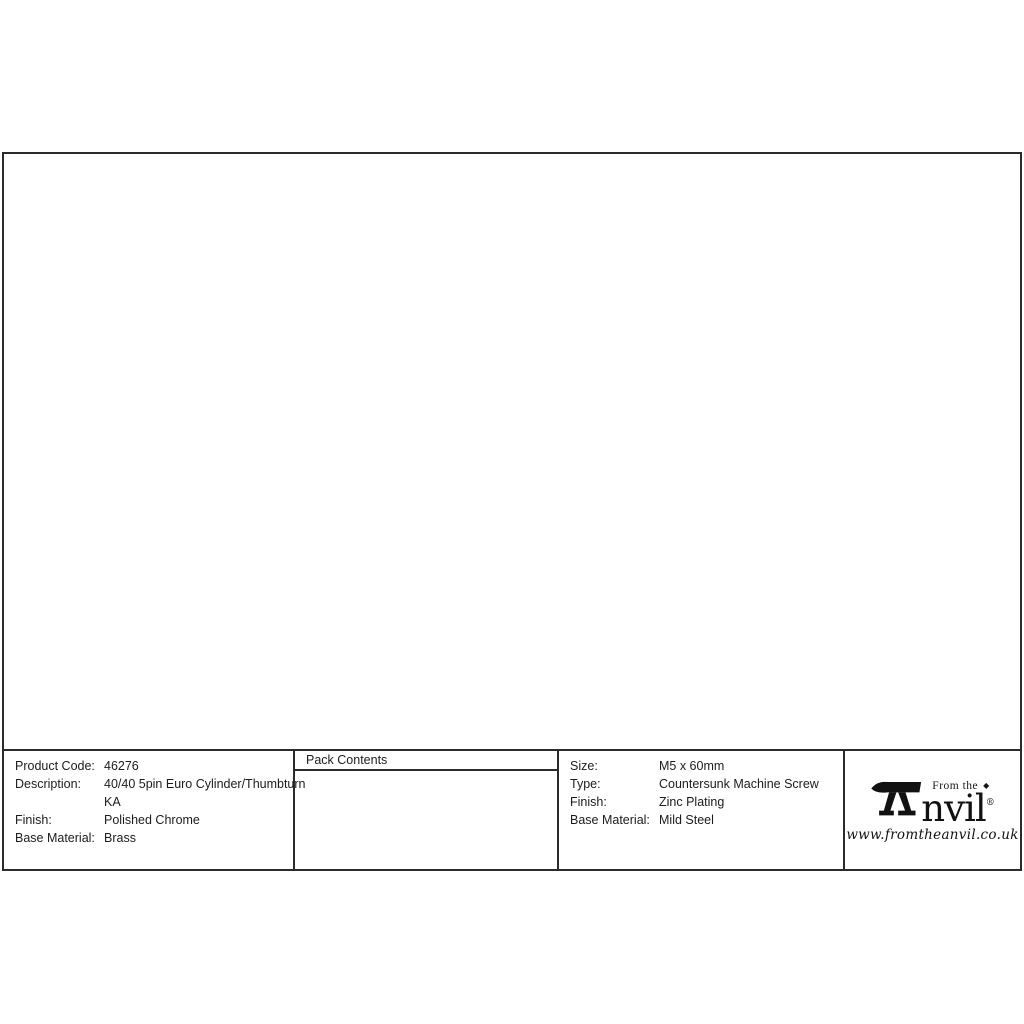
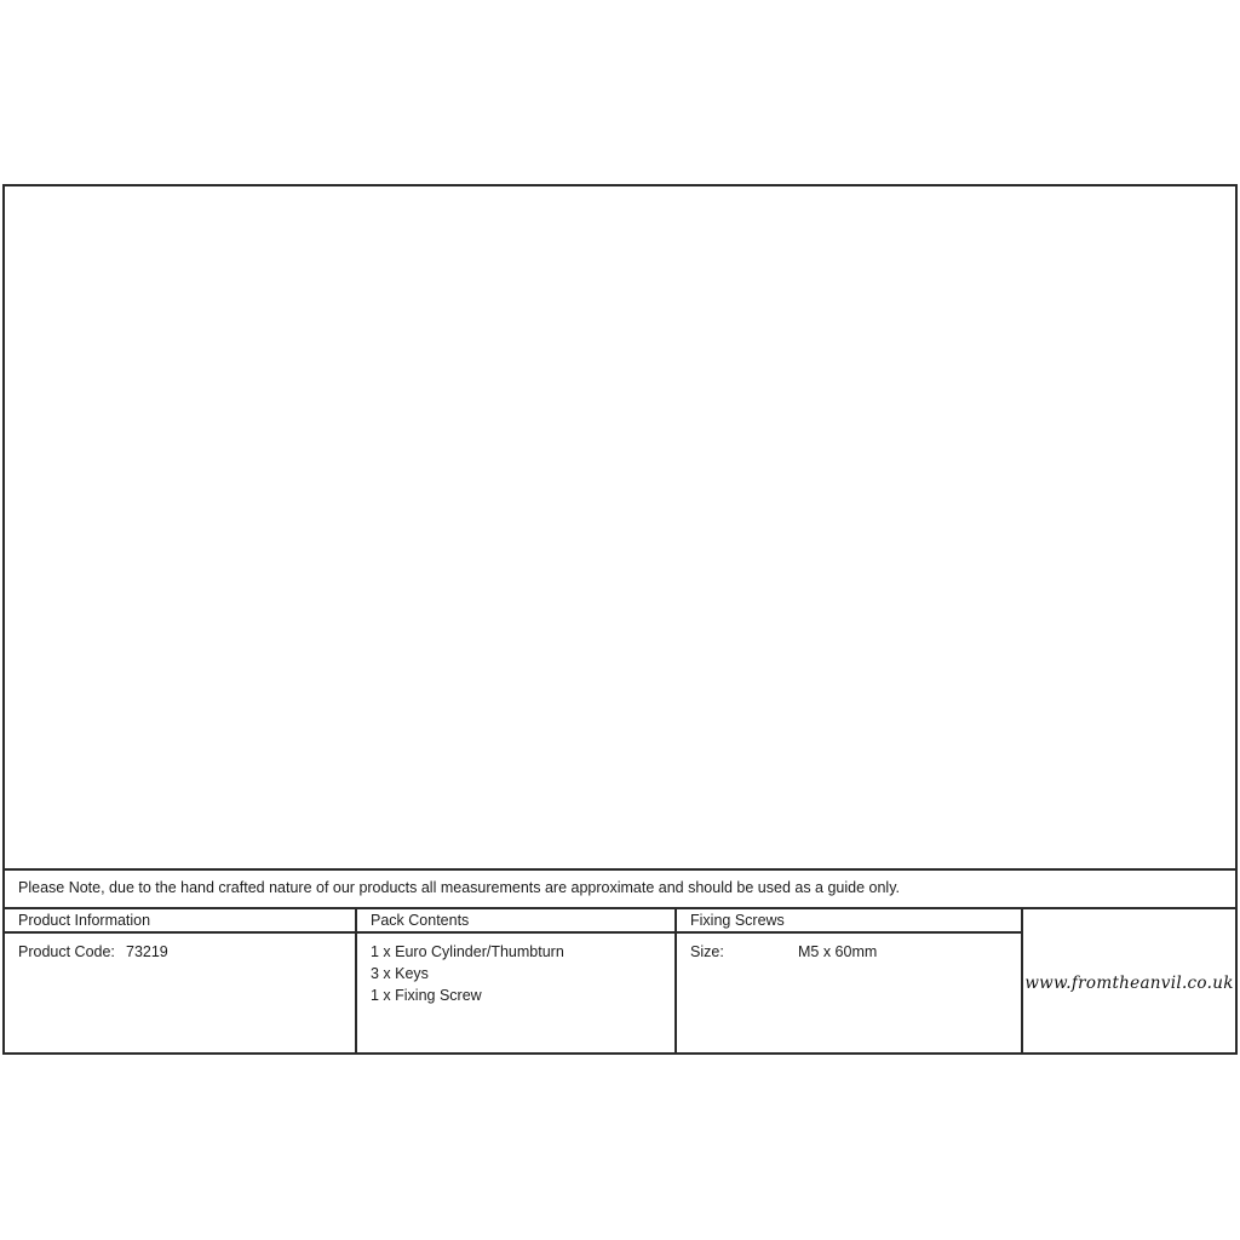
+ Please Note, due to the hand crafted nature of our products all measurements are approximate and should be used as a guide only.
+ Product Information
- Product Code: 46276
+ Product Code: 73219
- Description: 40/40 5pin Euro Cylinder/Thumbturn
- KA
- Finish: Polished Chrome
- Base Material: Brass
  Pack Contents
+ 1 x Euro Cylinder/Thumbturn
+ 3 x Keys
+ 1 x Fixing Screw
+ Fixing Screws
  Size: M5 x 60mm
- Type: Countersunk Machine Screw
- Finish: Zinc Plating
- Base Material: Mild Steel
- From the ◆
- nvil®
  www.fromtheanvil.co.uk
